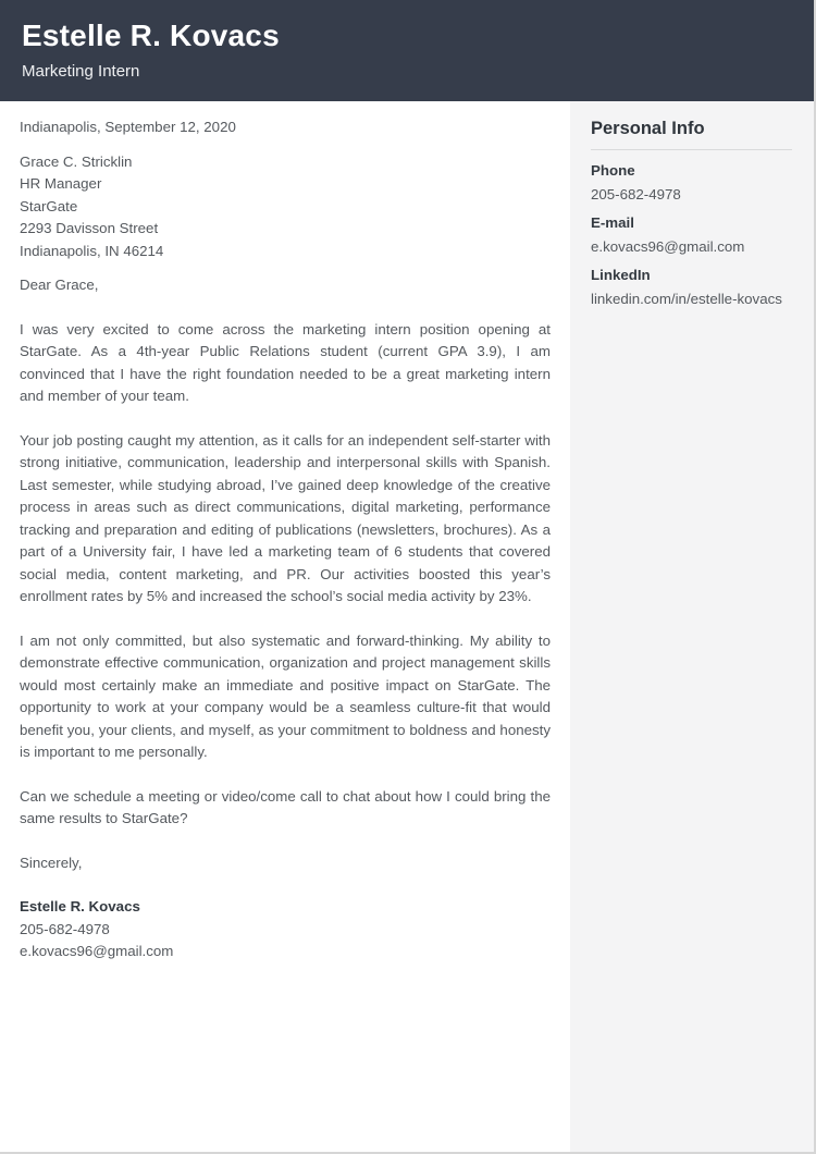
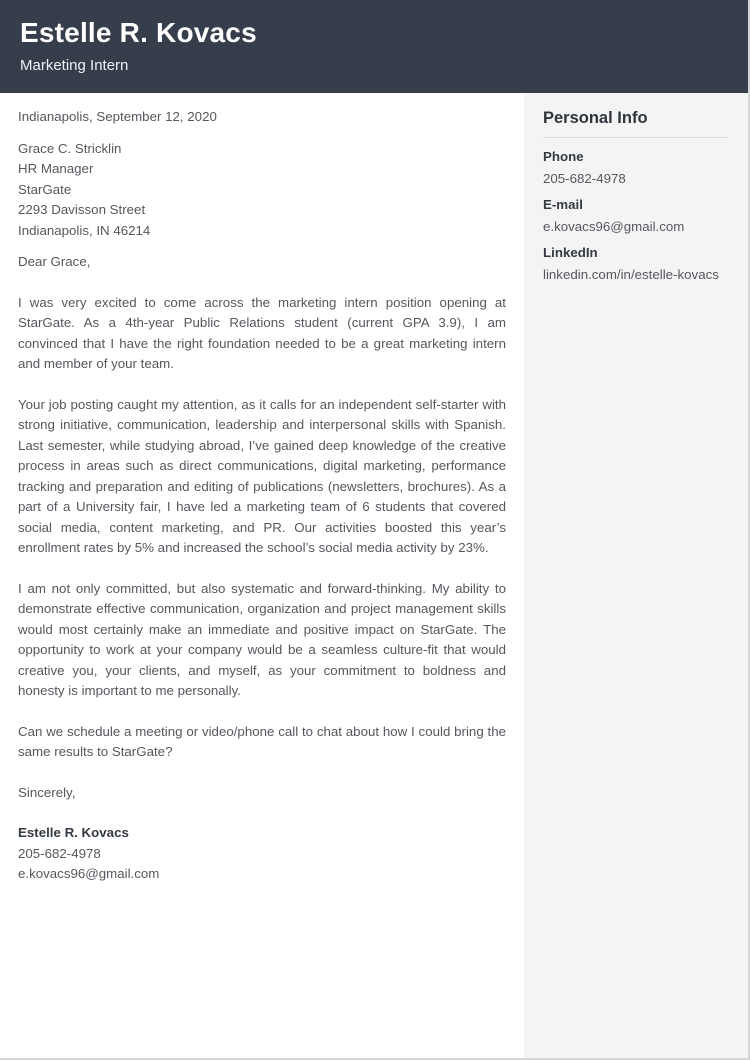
  Estelle R. Kovacs
  Marketing Intern
  Indianapolis, September 12, 2020
  Grace C. Stricklin
  HR Manager
  StarGate
  2293 Davisson Street
  Indianapolis, IN 46214
  Dear Grace,
  I was very excited to come across the marketing intern position opening at StarGate. As a 4th-year Public Relations student (current GPA 3.9), I am convinced that I have the right foundation needed to be a great marketing intern and member of your team.
  Your job posting caught my attention, as it calls for an independent self-starter with strong initiative, communication, leadership and interpersonal skills with Spanish. Last semester, while studying abroad, I’ve gained deep knowledge of the creative process in areas such as direct communications, digital marketing, performance tracking and preparation and editing of publications (newsletters, brochures). As a part of a University fair, I have led a marketing team of 6 students that covered social media, content marketing, and PR. Our activities boosted this year’s enrollment rates by 5% and increased the school’s social media activity by 23%.
- I am not only committed, but also systematic and forward-thinking. My ability to demonstrate effective communication, organization and project management skills would most certainly make an immediate and positive impact on StarGate. The opportunity to work at your company would be a seamless culture-fit that would benefit you, your clients, and myself, as your commitment to boldness and honesty is important to me personally.
+ I am not only committed, but also systematic and forward-thinking. My ability to demonstrate effective communication, organization and project management skills would most certainly make an immediate and positive impact on StarGate. The opportunity to work at your company would be a seamless culture-fit that would creative you, your clients, and myself, as your commitment to boldness and honesty is important to me personally.
- Can we schedule a meeting or video/come call to chat about how I could bring the same results to StarGate?
+ Can we schedule a meeting or video/phone call to chat about how I could bring the same results to StarGate?
  Sincerely,
  Estelle R. Kovacs
  205-682-4978
  e.kovacs96@gmail.com
  Personal Info
  Phone
  205-682-4978
  E-mail
  e.kovacs96@gmail.com
  LinkedIn
  linkedin.com/in/estelle-kovacs
